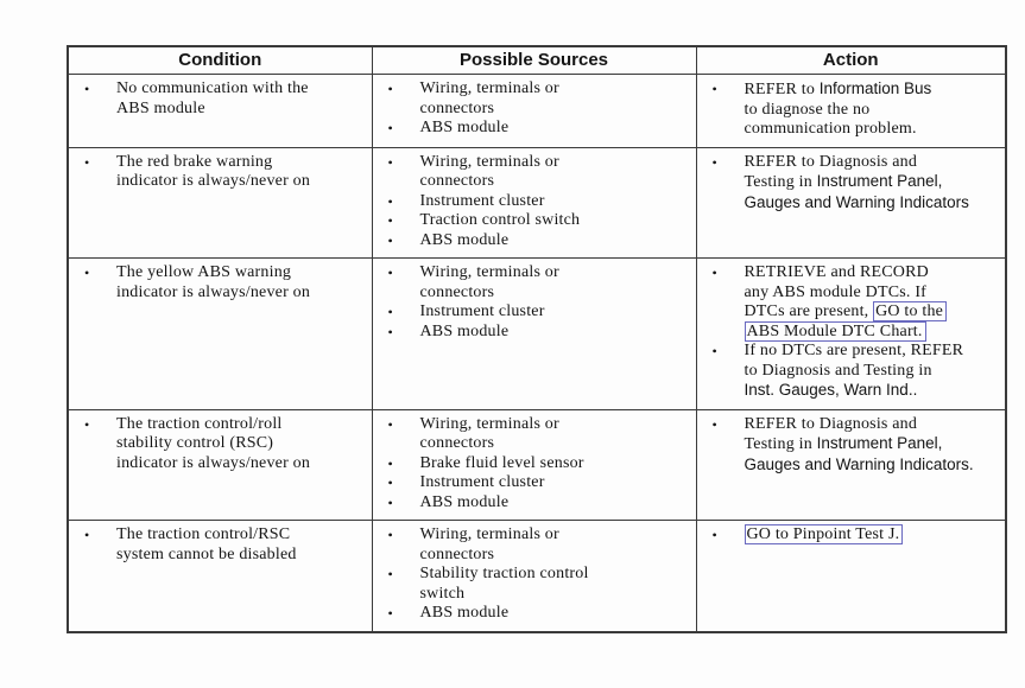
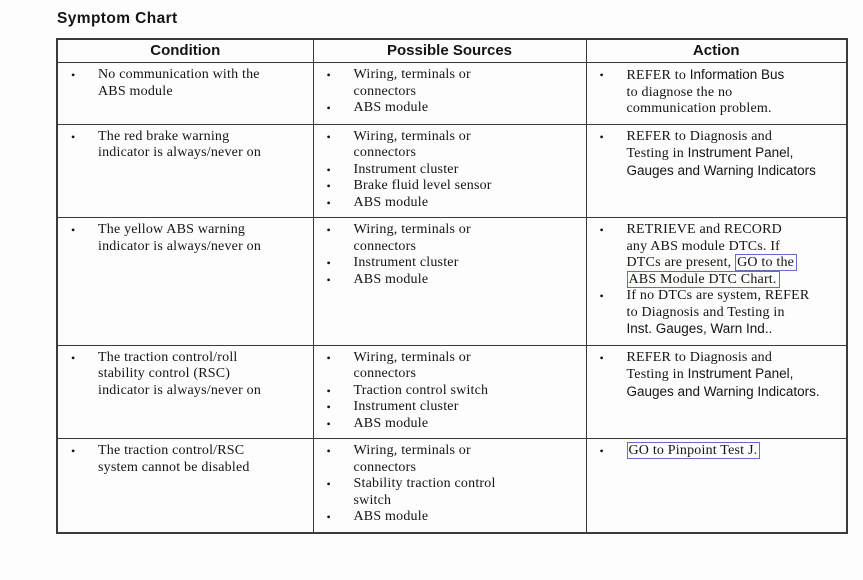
+ Symptom Chart
  Condition	Possible Sources	Action
  • No communication with the ABS module	• Wiring, terminals or connectors• ABS module	• REFER to Information Bus to diagnose the no communication problem.
- • The red brake warning indicator is always/never on	• Wiring, terminals or connectors• Instrument cluster• Traction control switch• ABS module	• REFER to Diagnosis and Testing in Instrument Panel, Gauges and Warning Indicators
+ • The red brake warning indicator is always/never on	• Wiring, terminals or connectors• Instrument cluster• Brake fluid level sensor• ABS module	• REFER to Diagnosis and Testing in Instrument Panel, Gauges and Warning Indicators
- • The yellow ABS warning indicator is always/never on	• Wiring, terminals or connectors• Instrument cluster• ABS module	• RETRIEVE and RECORD any ABS module DTCs. If DTCs are present, GO to the ABS Module DTC Chart.• If no DTCs are present, REFER to Diagnosis and Testing in Inst. Gauges, Warn Ind..
+ • The yellow ABS warning indicator is always/never on	• Wiring, terminals or connectors• Instrument cluster• ABS module	• RETRIEVE and RECORD any ABS module DTCs. If DTCs are present, GO to the ABS Module DTC Chart.• If no DTCs are system, REFER to Diagnosis and Testing in Inst. Gauges, Warn Ind..
- • The traction control/roll stability control (RSC) indicator is always/never on	• Wiring, terminals or connectors• Brake fluid level sensor• Instrument cluster• ABS module	• REFER to Diagnosis and Testing in Instrument Panel, Gauges and Warning Indicators.
+ • The traction control/roll stability control (RSC) indicator is always/never on	• Wiring, terminals or connectors• Traction control switch• Instrument cluster• ABS module	• REFER to Diagnosis and Testing in Instrument Panel, Gauges and Warning Indicators.
  • The traction control/RSC system cannot be disabled	• Wiring, terminals or connectors• Stability traction control switch• ABS module	• GO to Pinpoint Test J.
